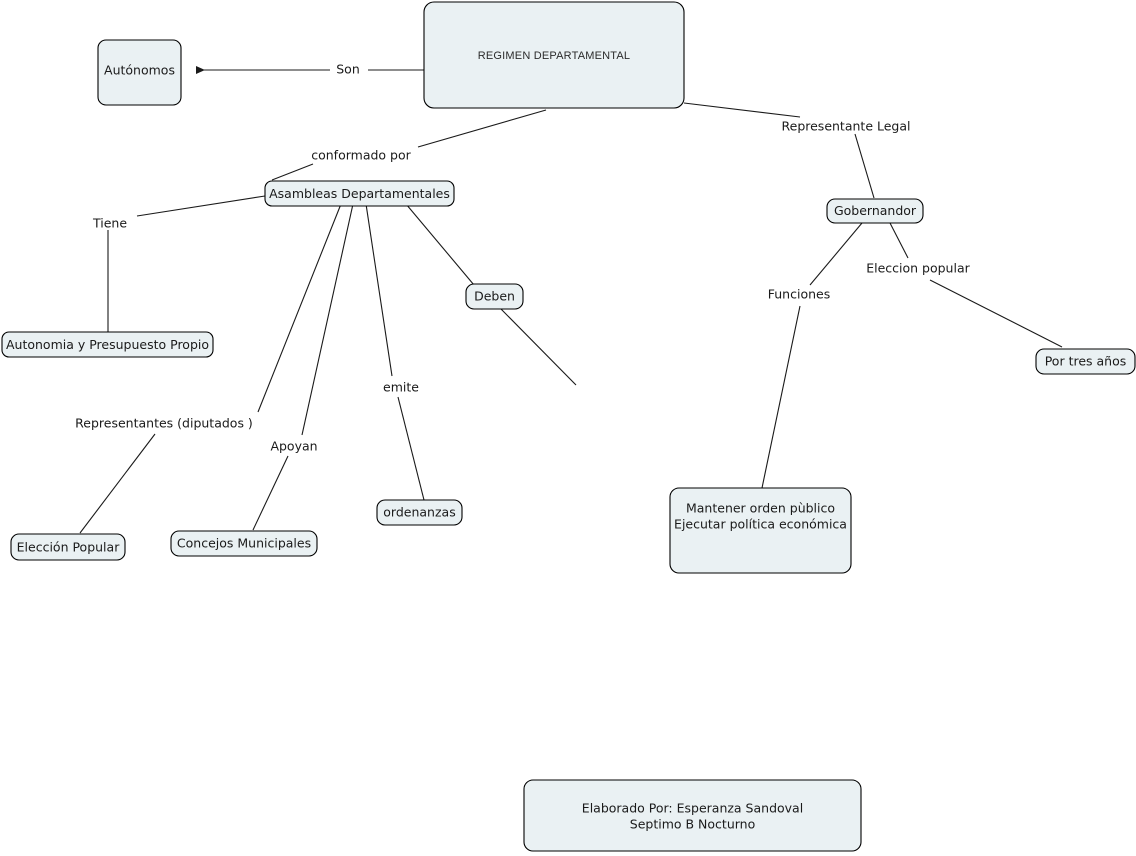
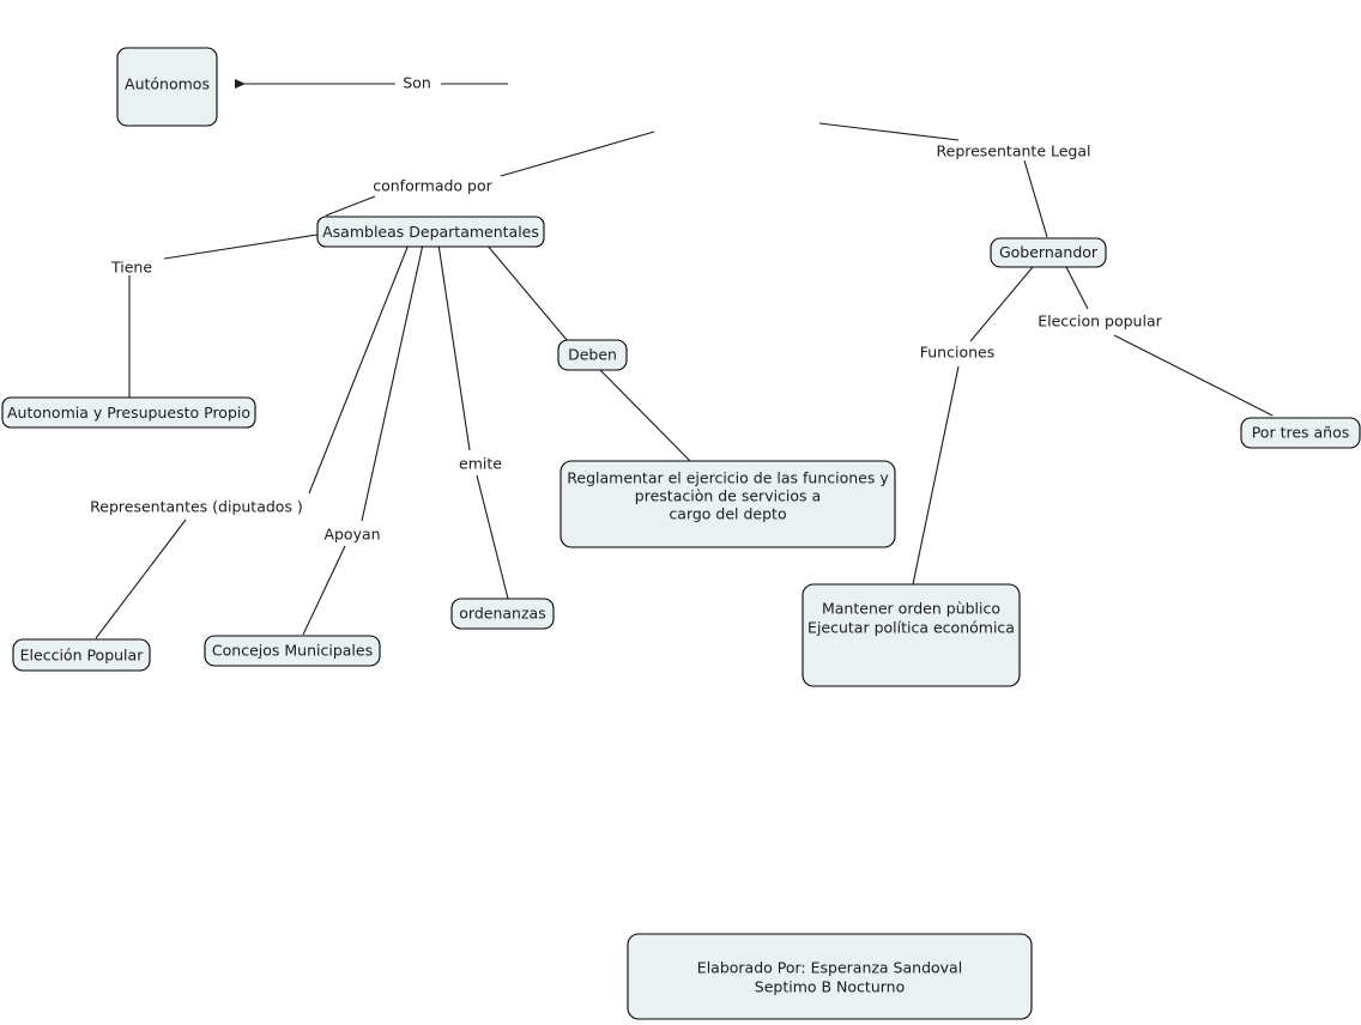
- REGIMEN DEPARTAMENTAL
  Autónomos
  Asambleas Departamentales
  Autonomia y Presupuesto Propio
  Elección Popular
  Concejos Municipales
  ordenanzas
  Deben
+ Reglamentar el ejercicio de las funciones y
+ prestaciòn de servicios a
+ cargo del depto
  Gobernandor
  Por tres años
  Mantener orden pùblico
  Ejecutar política económica
  Elaborado Por: Esperanza Sandoval
  Septimo B Nocturno
  Son
  conformado por
  Representante Legal
  Tiene
  Representantes (diputados )
  Apoyan
  emite
  Funciones
  Eleccion popular
